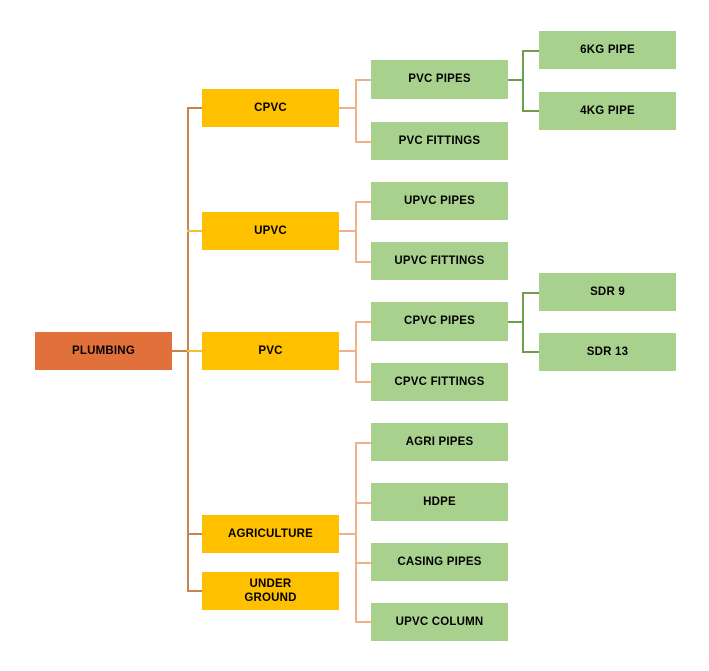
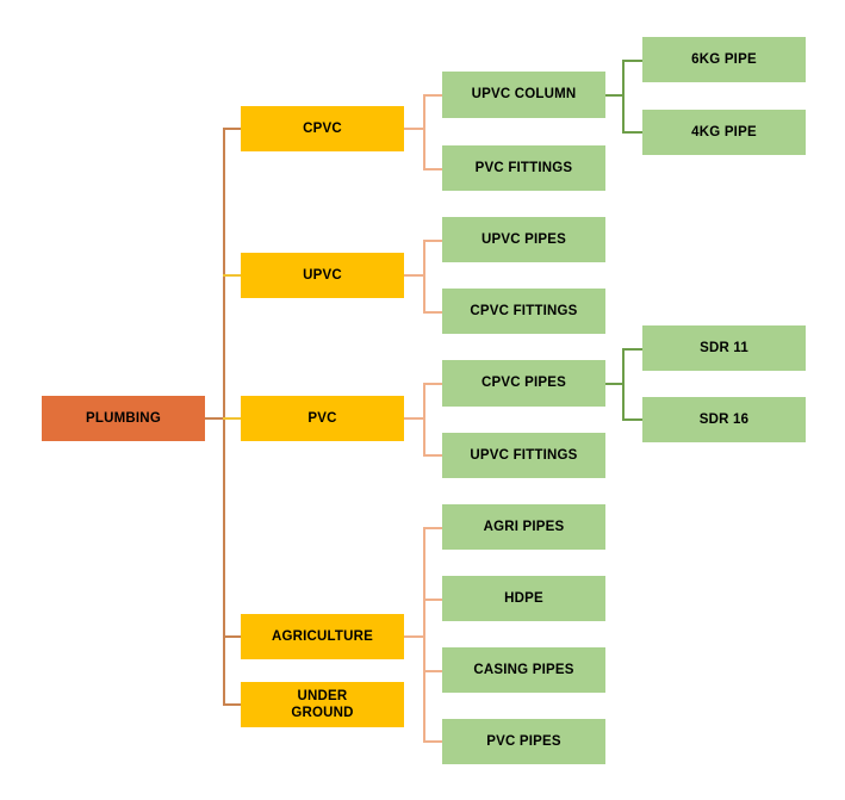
  PLUMBING
  CPVC
  UPVC
  PVC
  AGRICULTURE
  UNDER
  GROUND
- PVC PIPES
+ UPVC COLUMN
  PVC FITTINGS
  UPVC PIPES
- UPVC FITTINGS
+ CPVC FITTINGS
  CPVC PIPES
- CPVC FITTINGS
+ UPVC FITTINGS
  AGRI PIPES
  HDPE
  CASING PIPES
- UPVC COLUMN
+ PVC PIPES
  6KG PIPE
  4KG PIPE
- SDR 9
+ SDR 11
- SDR 13
+ SDR 16
